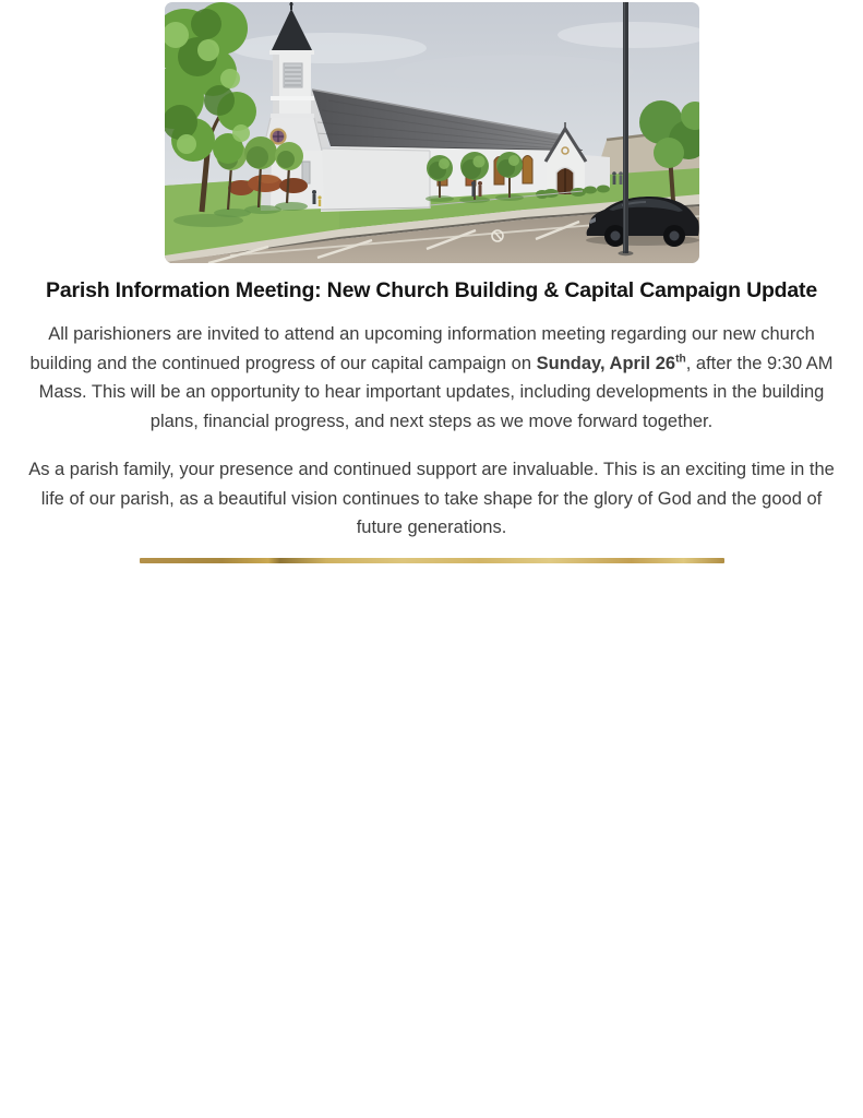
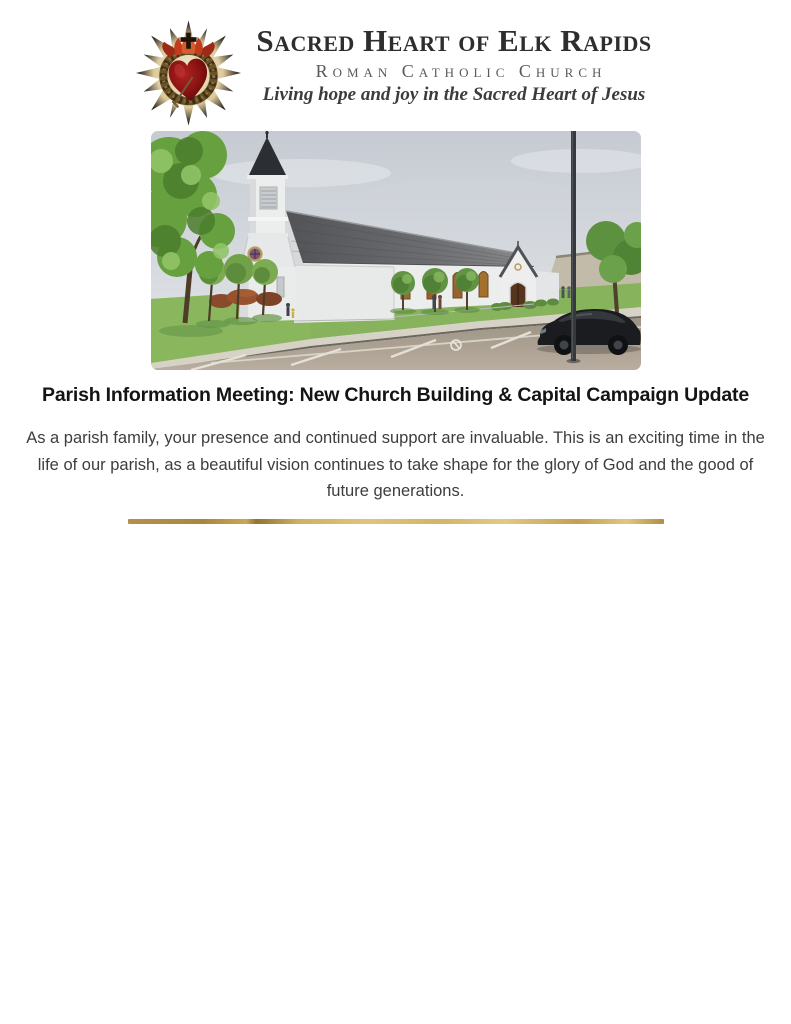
+ Sacred Heart of Elk Rapids
+ Roman Catholic Church
+ Living hope and joy in the Sacred Heart of Jesus
  Parish Information Meeting: New Church Building & Capital Campaign Update
- All parishioners are invited to attend an upcoming information meeting regarding our new church building and the continued progress of our capital campaign on Sunday, April 26th, after the 9:30 AM Mass. This will be an opportunity to hear important updates, including developments in the building plans, financial progress, and next steps as we move forward together.
  As a parish family, your presence and continued support are invaluable. This is an exciting time in the life of our parish, as a beautiful vision continues to take shape for the glory of God and the good of future generations.
